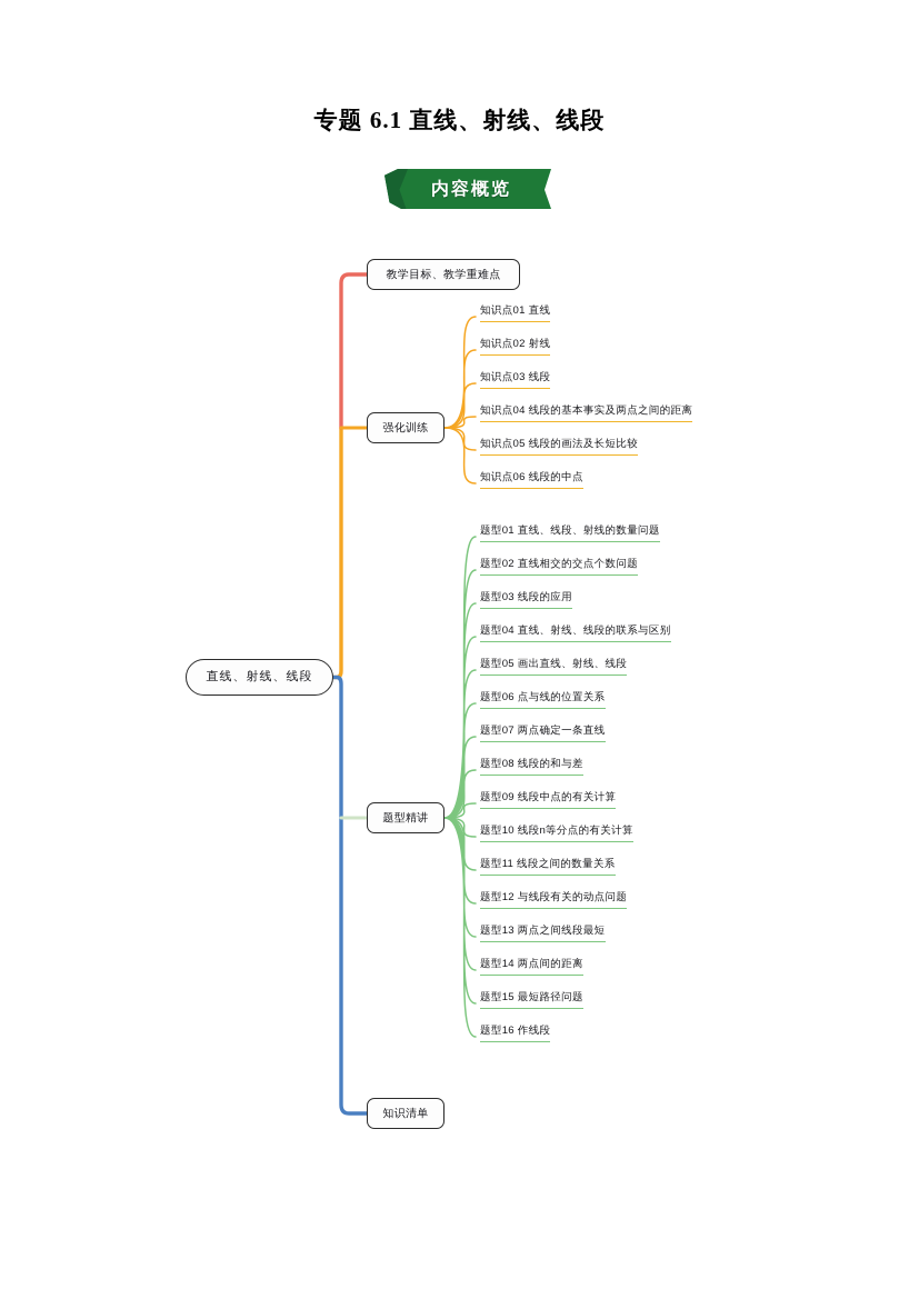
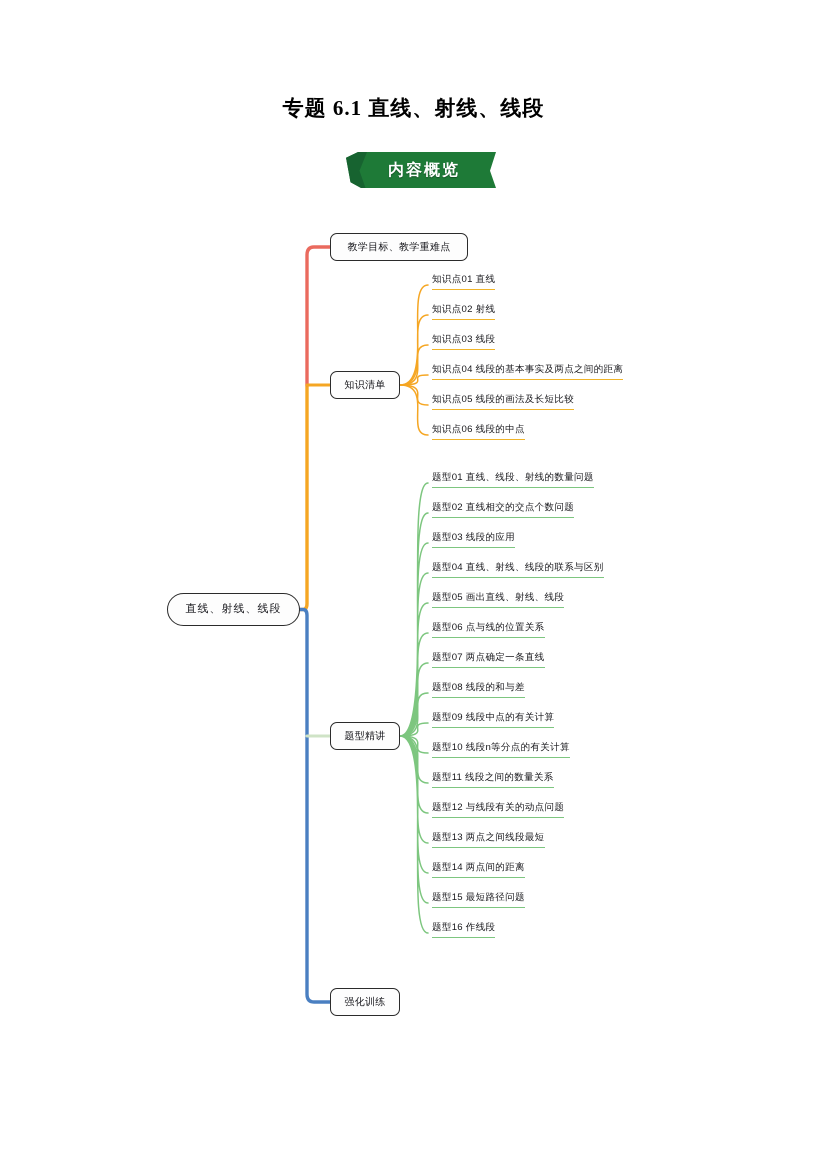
  专题 6.1 直线、射线、线段
  内容概览
  直线、射线、线段
  教学目标、教学重难点
- 强化训练
+ 知识清单
  题型精讲
- 知识清单
+ 强化训练
  知识点01 直线
  知识点02 射线
  知识点03 线段
  知识点04 线段的基本事实及两点之间的距离
  知识点05 线段的画法及长短比较
  知识点06 线段的中点
  题型01 直线、线段、射线的数量问题
  题型02 直线相交的交点个数问题
  题型03 线段的应用
  题型04 直线、射线、线段的联系与区别
  题型05 画出直线、射线、线段
  题型06 点与线的位置关系
  题型07 两点确定一条直线
  题型08 线段的和与差
  题型09 线段中点的有关计算
  题型10 线段n等分点的有关计算
  题型11 线段之间的数量关系
  题型12 与线段有关的动点问题
  题型13 两点之间线段最短
  题型14 两点间的距离
  题型15 最短路径问题
  题型16 作线段
